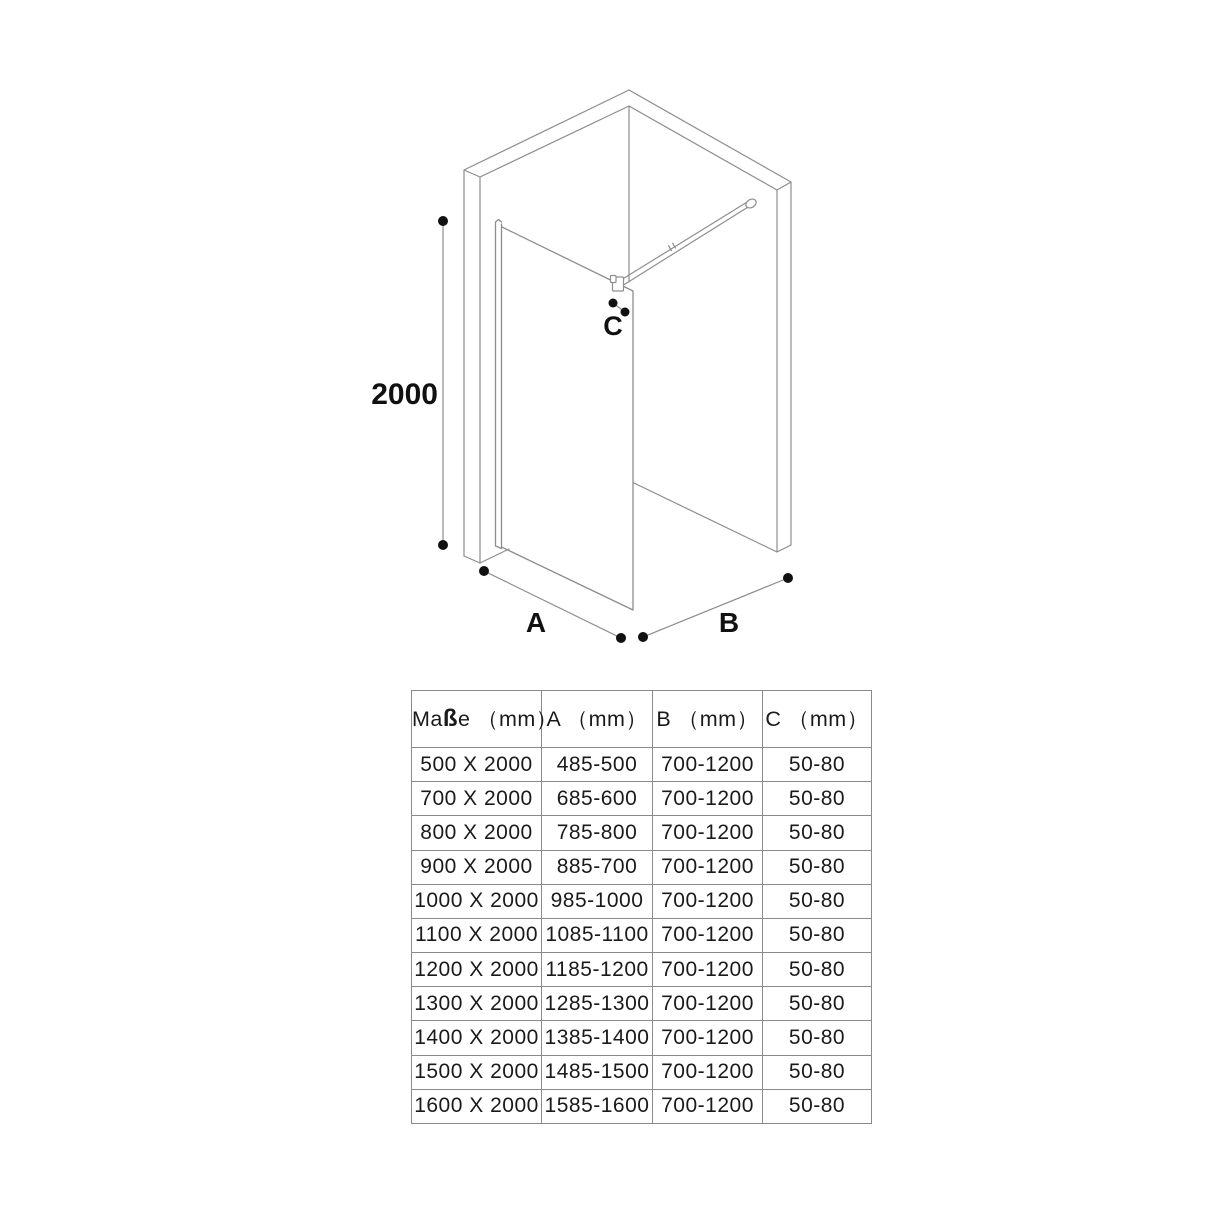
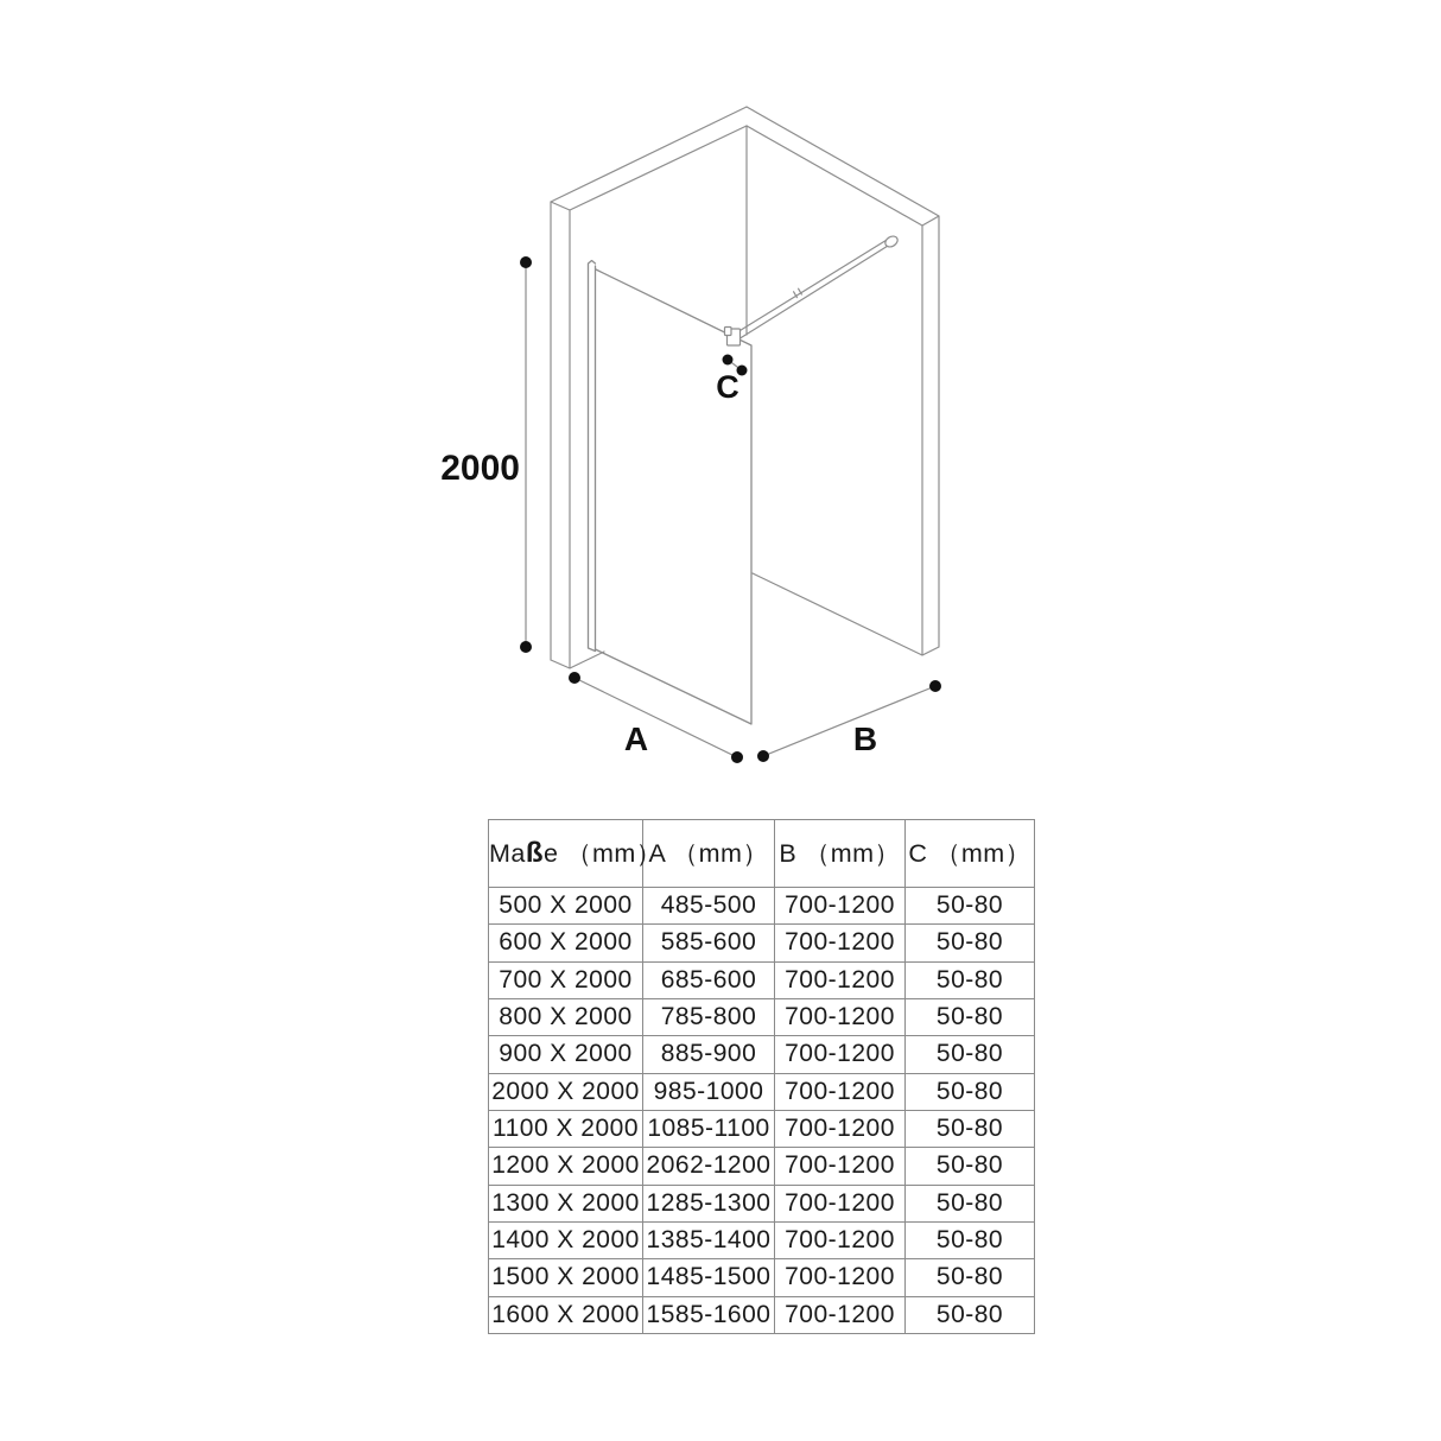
  2000
  A
  B
  C
  Maße （mm）	A （mm）	B （mm）	C （mm）
  500 X 2000	485-500	700-1200	50-80
+ 600 X 2000	585-600	700-1200	50-80
  700 X 2000	685-600	700-1200	50-80
  800 X 2000	785-800	700-1200	50-80
- 900 X 2000	885-700	700-1200	50-80
+ 900 X 2000	885-900	700-1200	50-80
- 1000 X 2000	985-1000	700-1200	50-80
+ 2000 X 2000	985-1000	700-1200	50-80
  1100 X 2000	1085-1100	700-1200	50-80
- 1200 X 2000	1185-1200	700-1200	50-80
+ 1200 X 2000	2062-1200	700-1200	50-80
  1300 X 2000	1285-1300	700-1200	50-80
  1400 X 2000	1385-1400	700-1200	50-80
  1500 X 2000	1485-1500	700-1200	50-80
  1600 X 2000	1585-1600	700-1200	50-80
